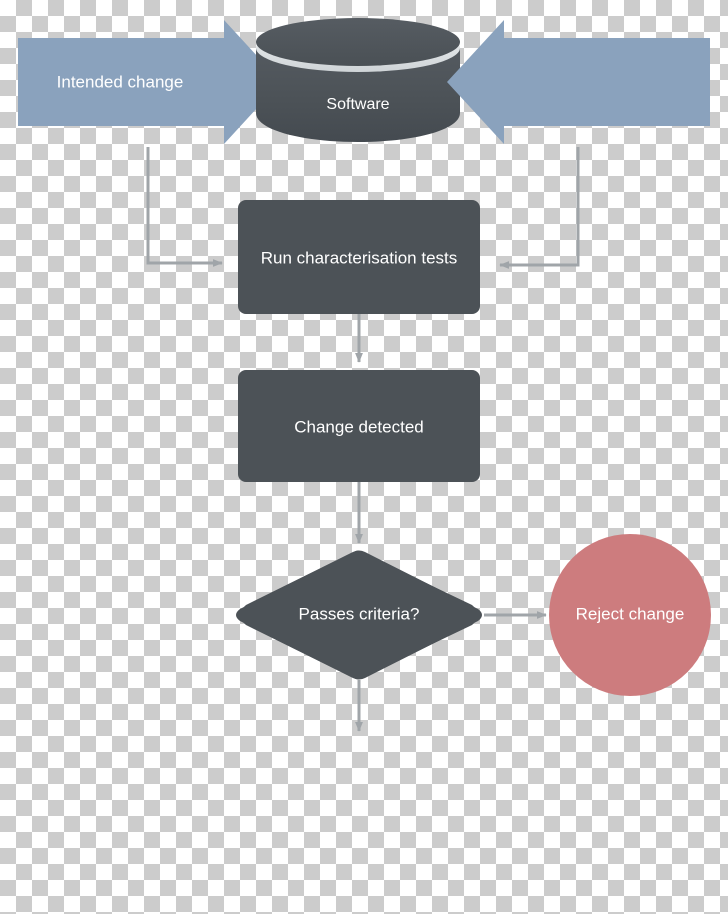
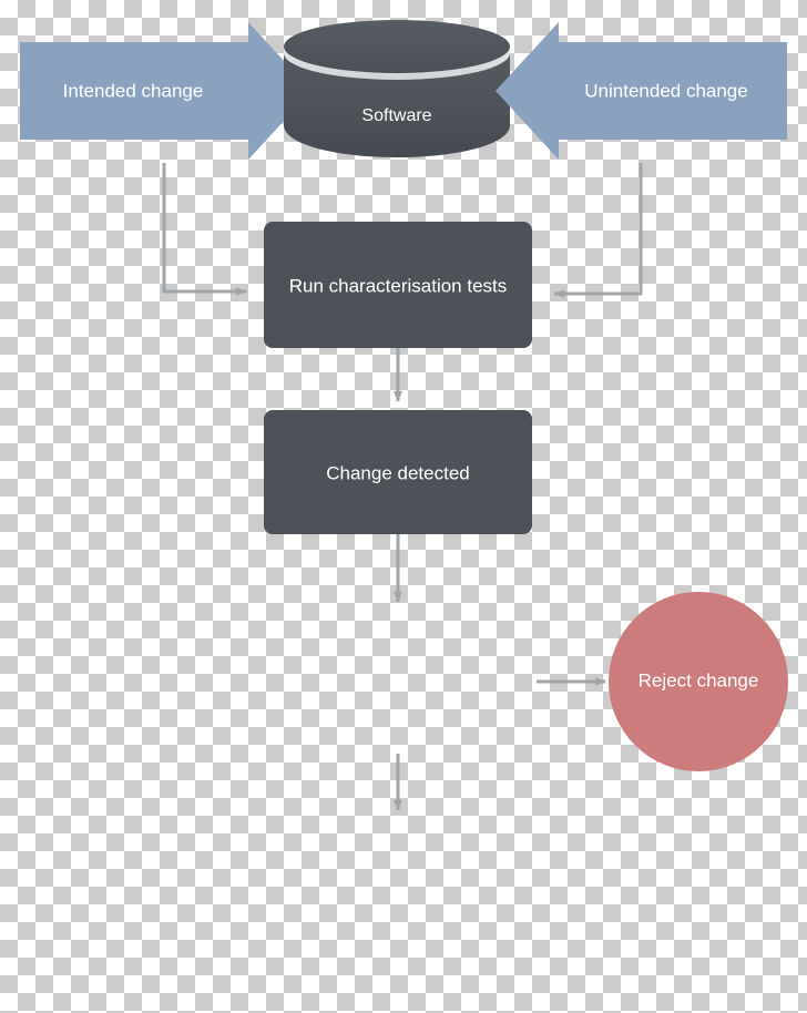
  Intended change
  Software
+ Unintended change
  Run characterisation tests
  Change detected
- Passes criteria?
  Reject change
